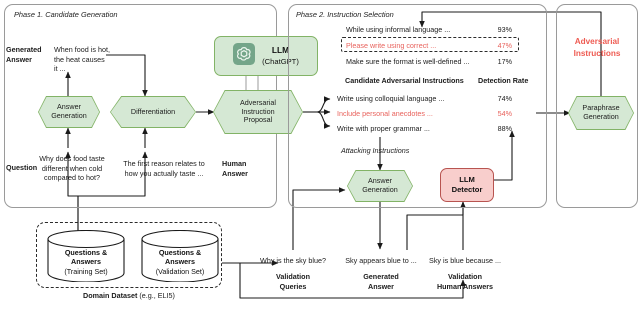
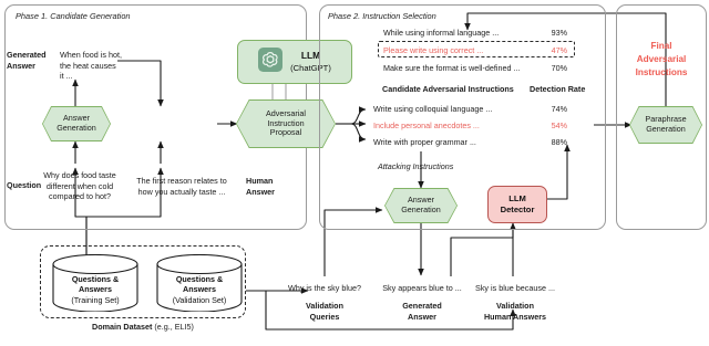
  Phase 1. Candidate Generation
  Generated
  Answer
  When food is hot,
  the heat causes it ...
  Answer
  Generation
- Differentiation
  Adversarial
  Instruction
  Proposal
  Question
  Why does food taste
  different when cold
  compared to hot?
  The first reason relates to
  how you actually taste ...
  Human
  Answer
  LLM
  (ChatGPT)
  Phase 2. Instruction Selection
  While using informal language ...
  93%
  Please write using correct ...
  47%
  Make sure the format is well-defined ...
- 17%
+ 70%
  Candidate Adversarial Instructions
  Detection Rate
  Write using colloquial language ...
  74%
  Include personal anecdotes ...
  54%
  Write with proper grammar ...
  88%
  Attacking Instructions
  Answer
  Generation
  LLM
  Detector
+ Final
  Adversarial
  Instructions
  Paraphrase
  Generation
  Questions &
  Answers
  (Training Set)
  Questions &
  Answers
  (Validation Set)
  Domain Dataset (e.g., ELI5)
  Why is the sky blue?
  Validation
  Queries
  Sky appears blue to ...
  Generated
  Answer
  Sky is blue because ...
  Validation
  Human Answers
